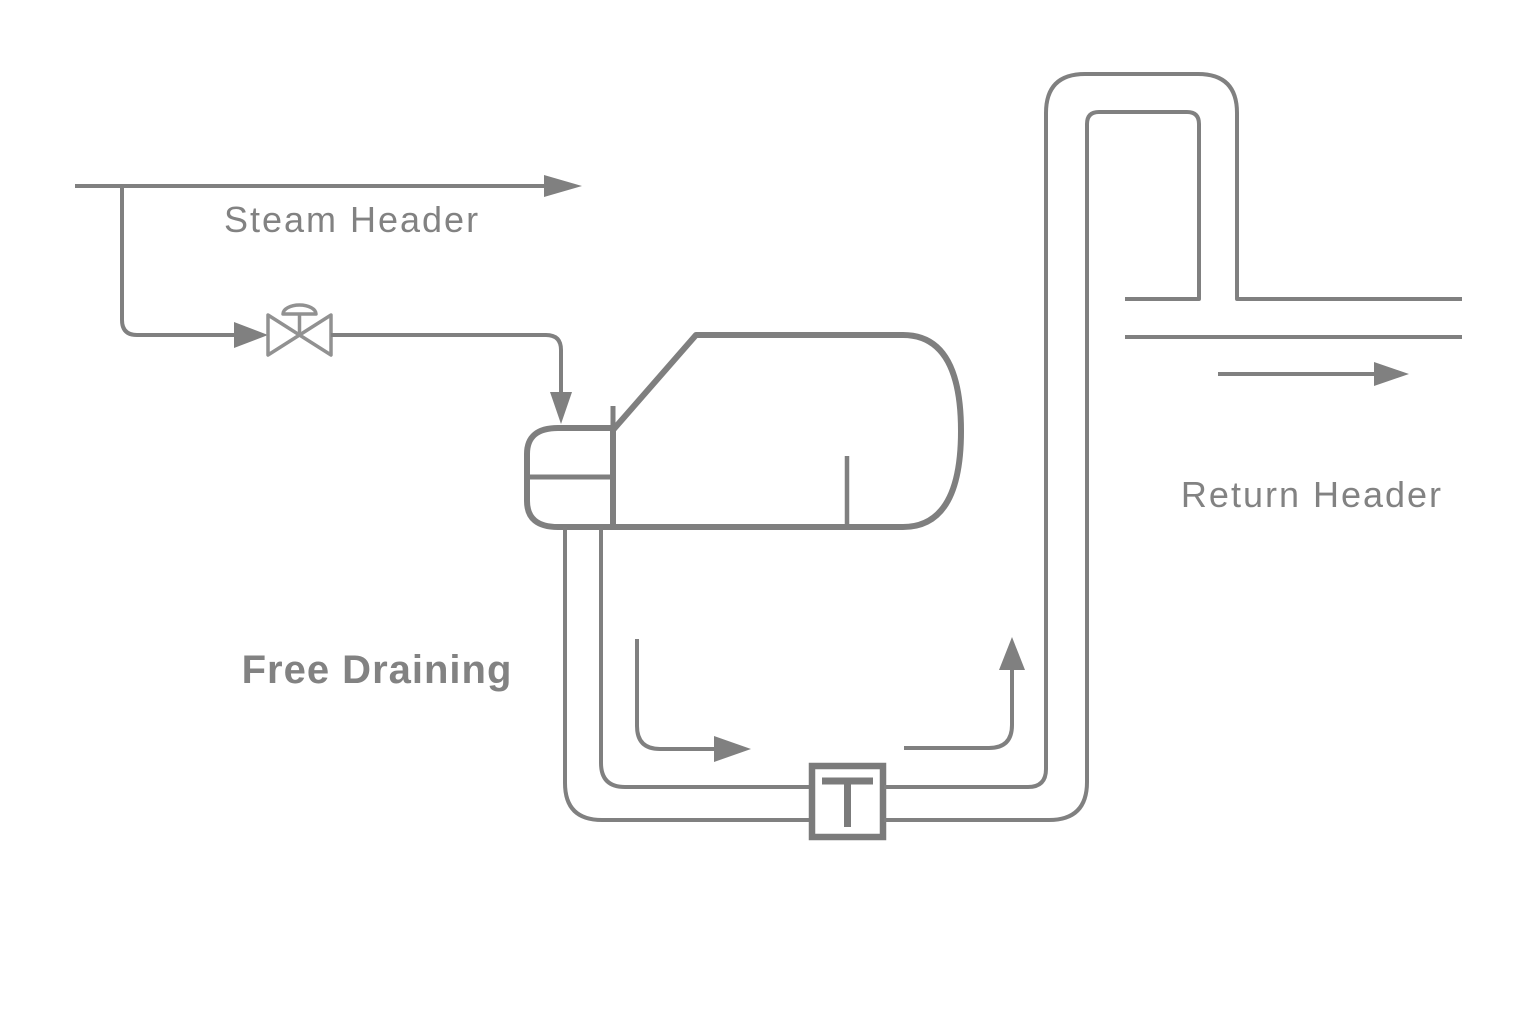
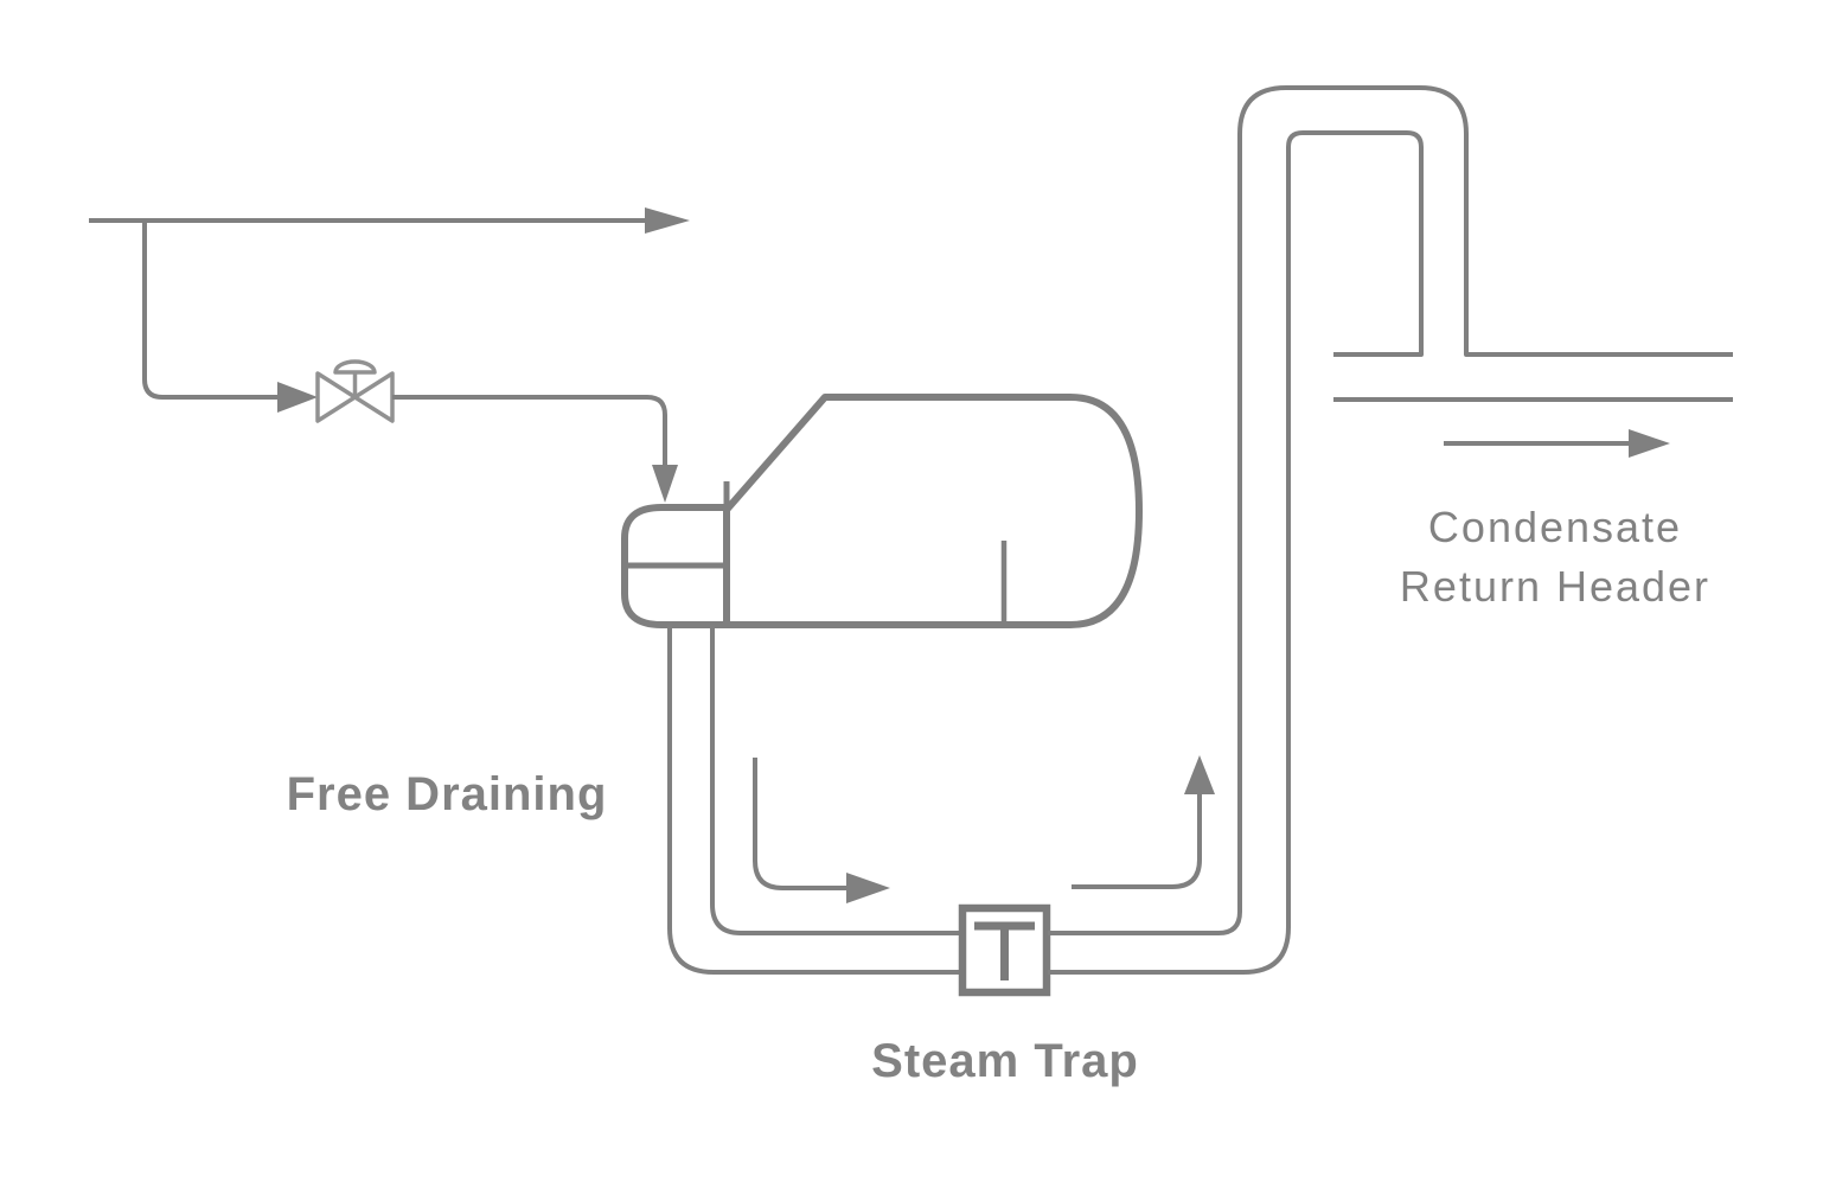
- Steam Header
  Free Draining
+ Steam Trap
+ Condensate
  Return Header
